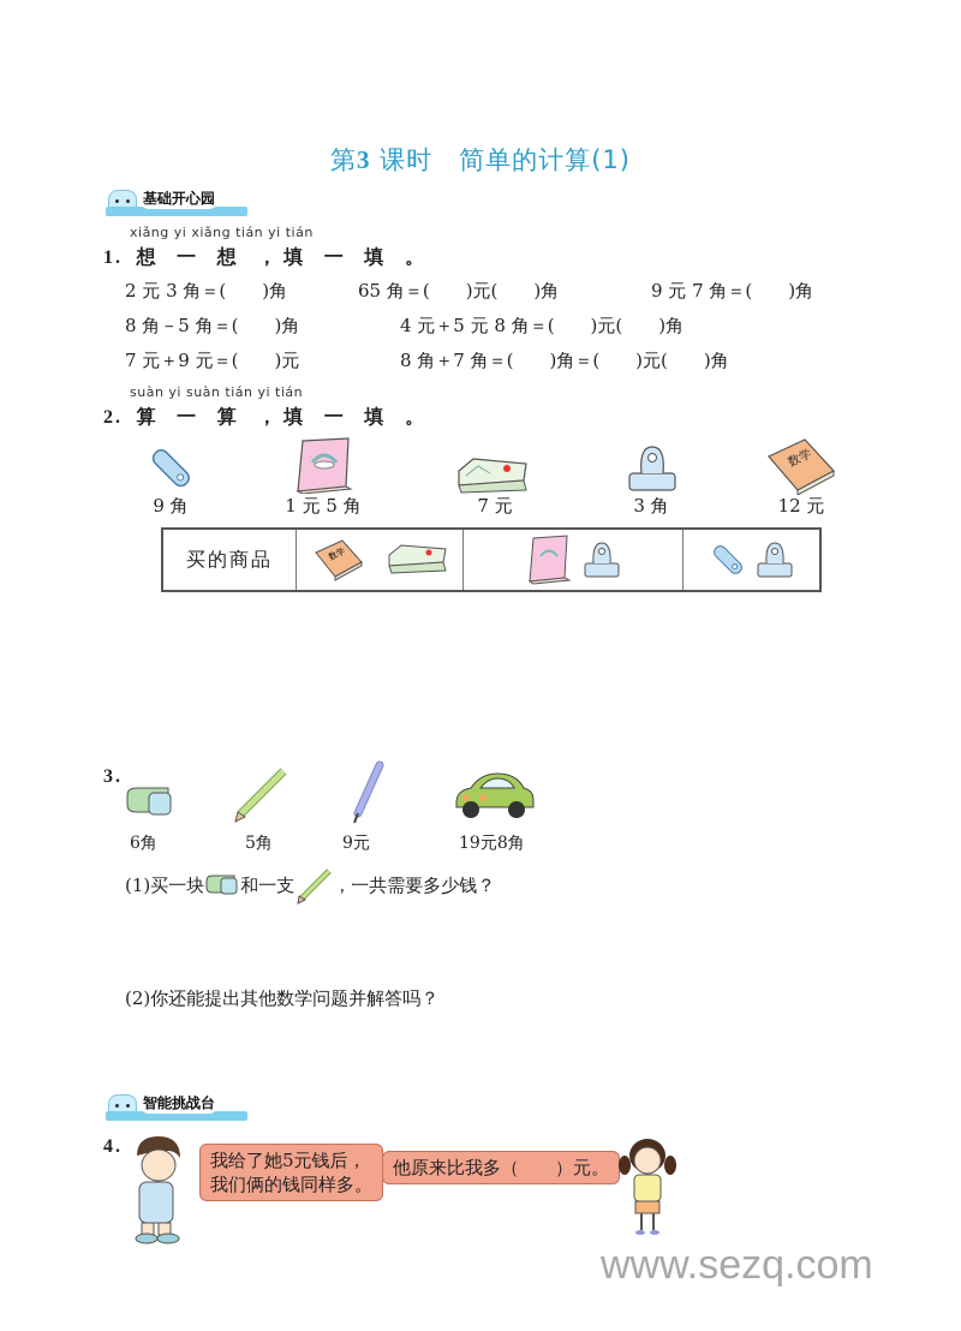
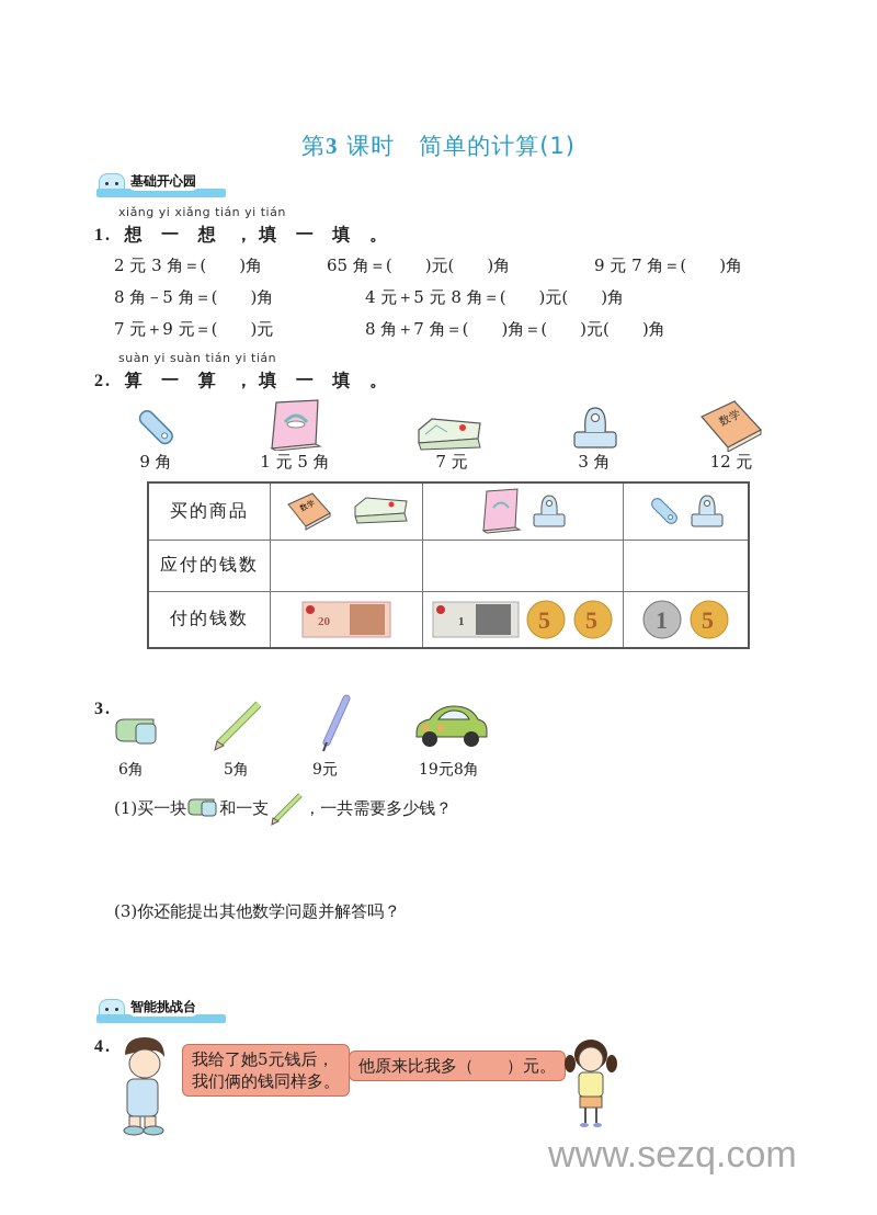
  第3 课时 简单的计算(1)
  基础开心园
  xiǎng yi xiǎng tián yi tián
  1. 想 一 想 ，填 一 填 。
  2 元 3 角＝( )角
  65 角＝( )元( )角
  9 元 7 角＝( )角
  8 角－5 角＝( )角
  4 元＋5 元 8 角＝( )元( )角
  7 元＋9 元＝( )元
  8 角＋7 角＝( )角＝( )元( )角
  suàn yi suàn tián yi tián
  2. 算 一 算 ，填 一 填 。
  9 角
  1 元 5 角
  7 元
  3 角
  12 元
+ 应付的钱数
+ 付的钱数	20	1 5 5	1 5
  3.
  6角
  5角
  9元
  19元8角
  (1)买一块
  和一支
  ，一共需要多少钱？
- (2)你还能提出其他数学问题并解答吗？
+ (3)你还能提出其他数学问题并解答吗？
  智能挑战台
  4.
  我给了她5元钱后，
  我们俩的钱同样多。
  他原来比我多（ ）元。
  www.sezq.com
